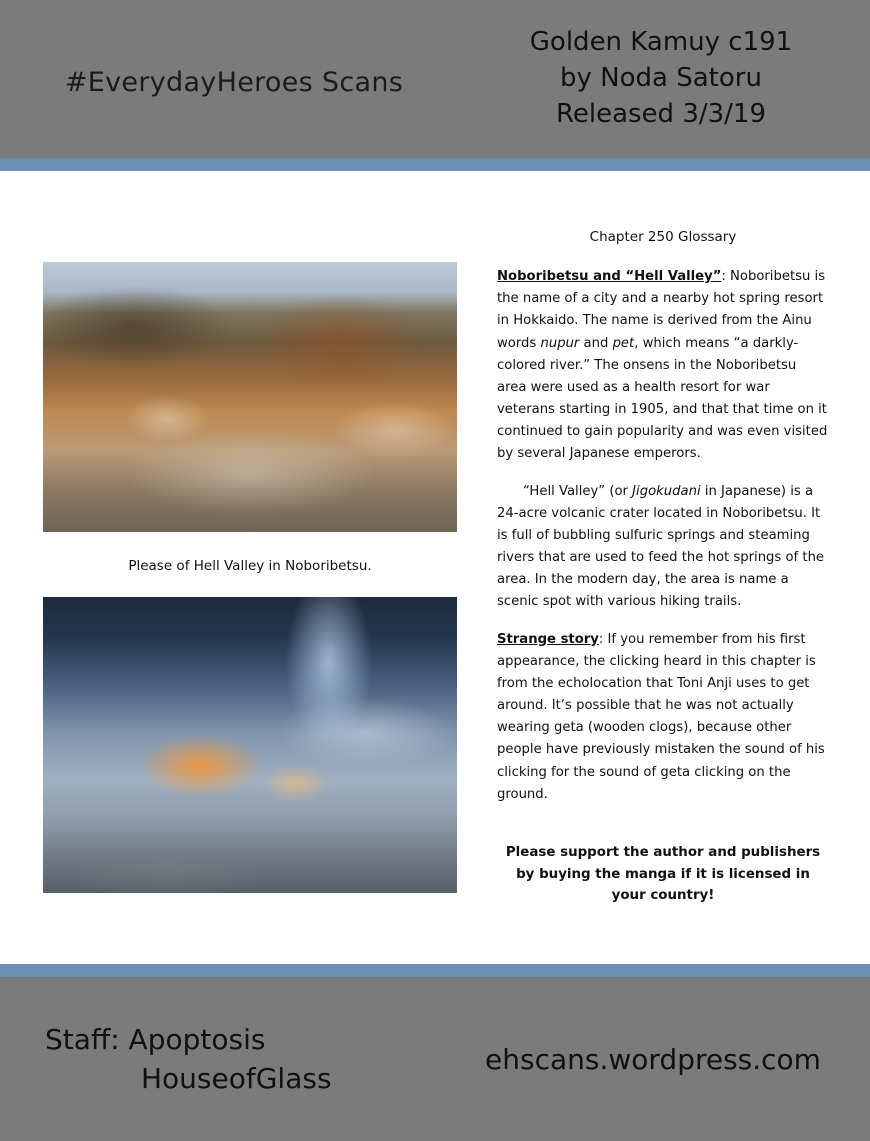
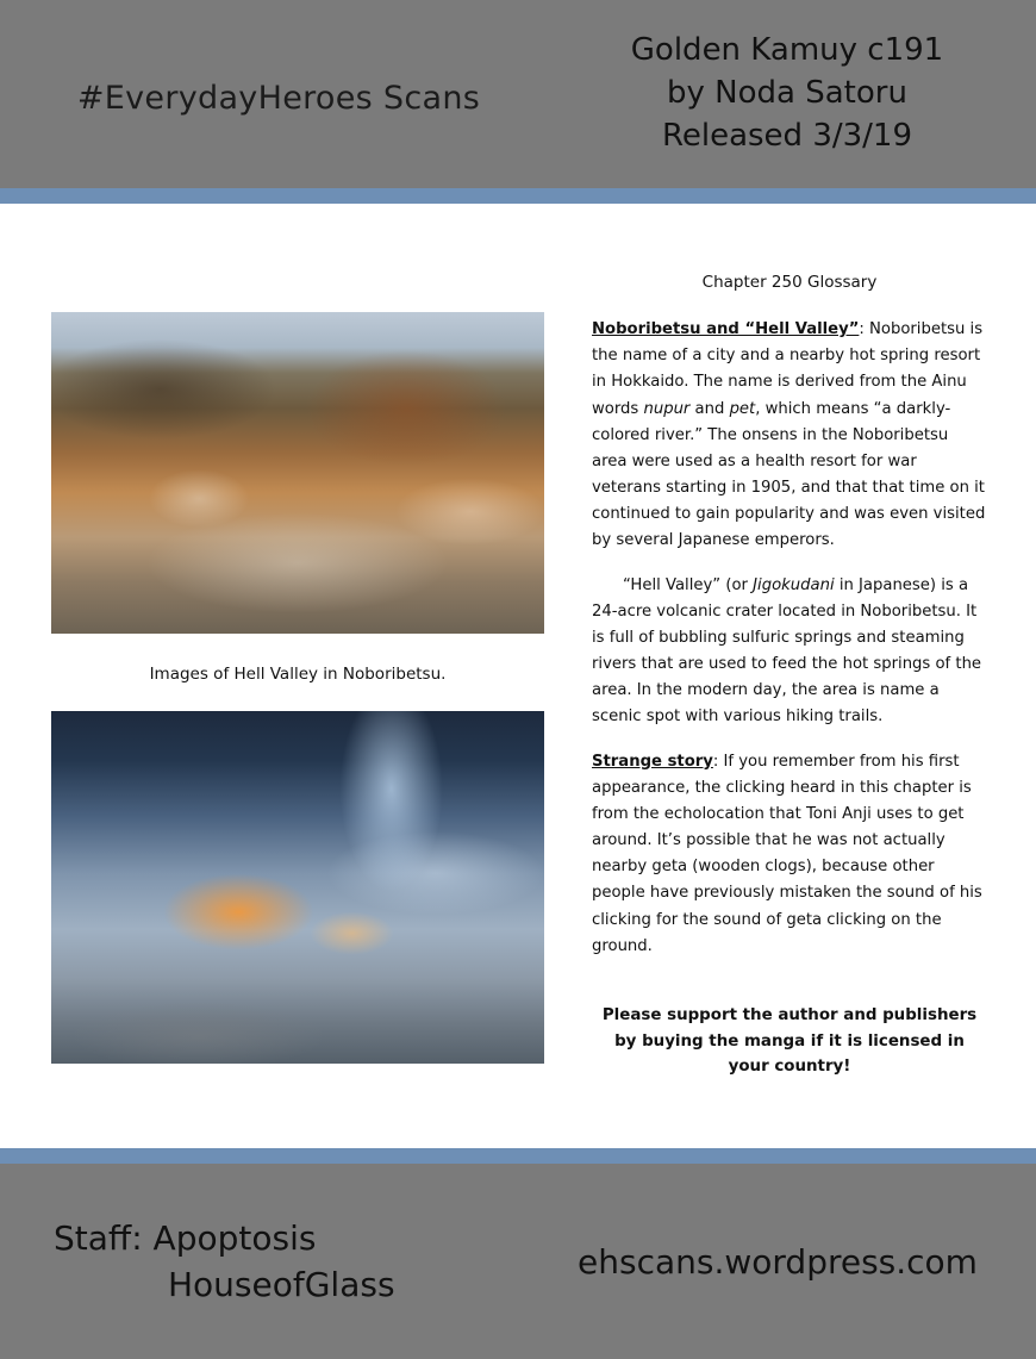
  #EverydayHeroes Scans
  Golden Kamuy c191
  by Noda Satoru
  Released 3/3/19
- Please of Hell Valley in Noboribetsu.
+ Images of Hell Valley in Noboribetsu.
  Chapter 250 Glossary
  Noboribetsu and “Hell Valley”: Noboribetsu is the name of a city and a nearby hot spring resort in Hokkaido. The name is derived from the Ainu words nupur and pet, which means “a darkly-colored river.” The onsens in the Noboribetsu area were used as a health resort for war veterans starting in 1905, and that that time on it continued to gain popularity and was even visited by several Japanese emperors.
  “Hell Valley” (or Jigokudani in Japanese) is a 24-acre volcanic crater located in Noboribetsu. It is full of bubbling sulfuric springs and steaming rivers that are used to feed the hot springs of the area. In the modern day, the area is name a scenic spot with various hiking trails.
- Strange story: If you remember from his first appearance, the clicking heard in this chapter is from the echolocation that Toni Anji uses to get around. It’s possible that he was not actually wearing geta (wooden clogs), because other people have previously mistaken the sound of his clicking for the sound of geta clicking on the ground.
+ Strange story: If you remember from his first appearance, the clicking heard in this chapter is from the echolocation that Toni Anji uses to get around. It’s possible that he was not actually nearby geta (wooden clogs), because other people have previously mistaken the sound of his clicking for the sound of geta clicking on the ground.
  Please support the author and publishers by buying the manga if it is licensed in your country!
  Staff: Apoptosis
  HouseofGlass
  ehscans.wordpress.com
